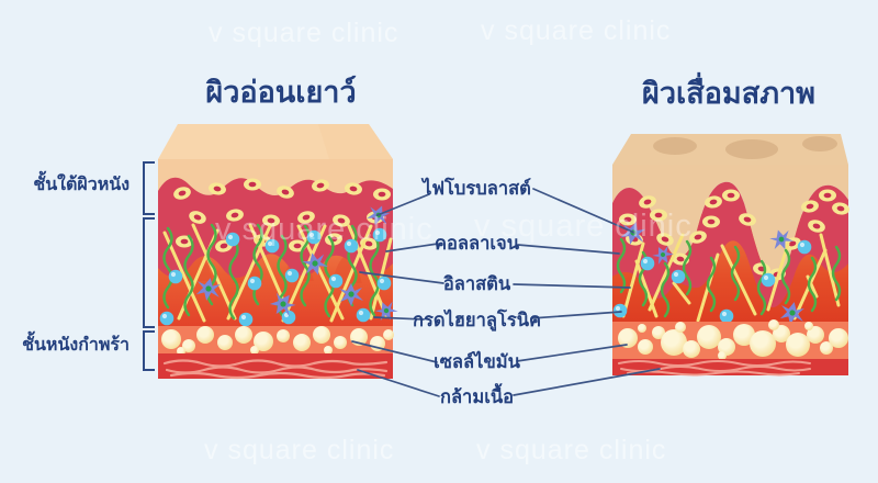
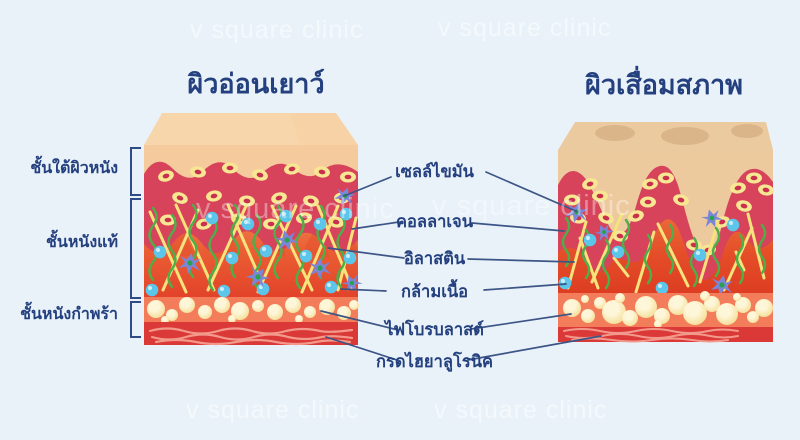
  v square clinic
  v square clinic
  ผิวอ่อนเยาว์
  ผิวเสื่อมสภาพ
  ชั้นใต้ผิวหนัง
+ ชั้นหนังแท้
  ชั้นหนังกำพร้า
- ไฟโบรบลาสต์
+ เซลล์ไขมัน
  คอลลาเจน
  อิลาสติน
- กรดไฮยาลูโรนิค
+ กล้ามเนื้อ
- เซลล์ไขมัน
+ ไฟโบรบลาสต์
- กล้ามเนื้อ
+ กรดไฮยาลูโรนิค
